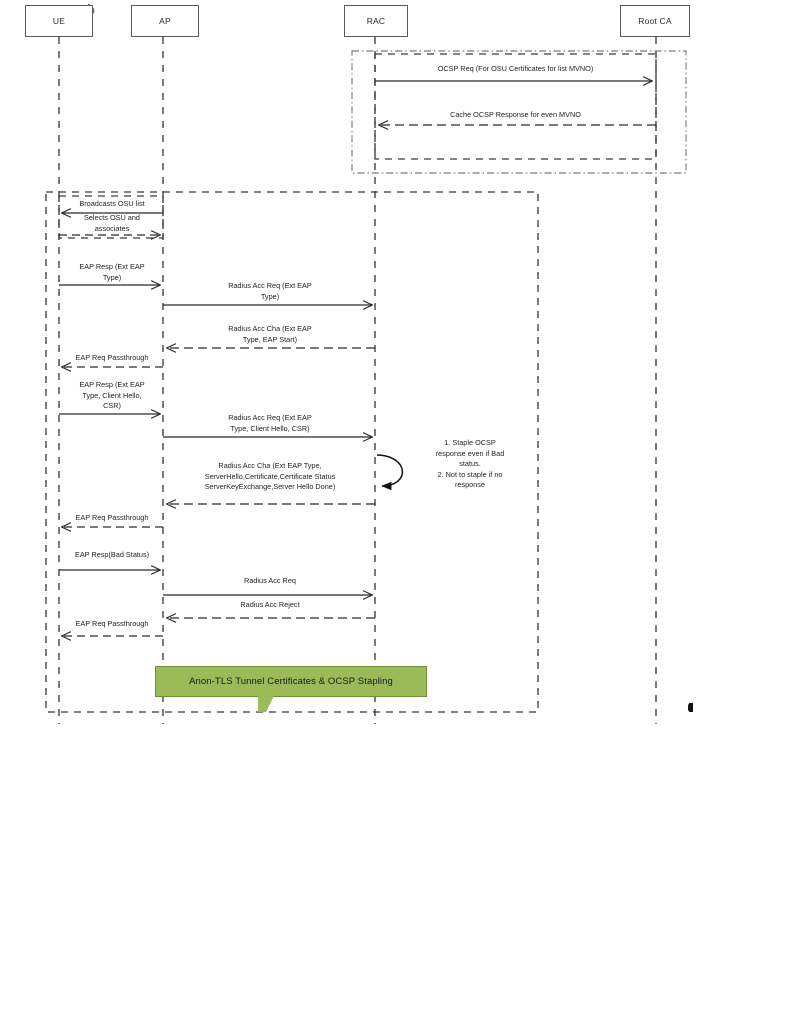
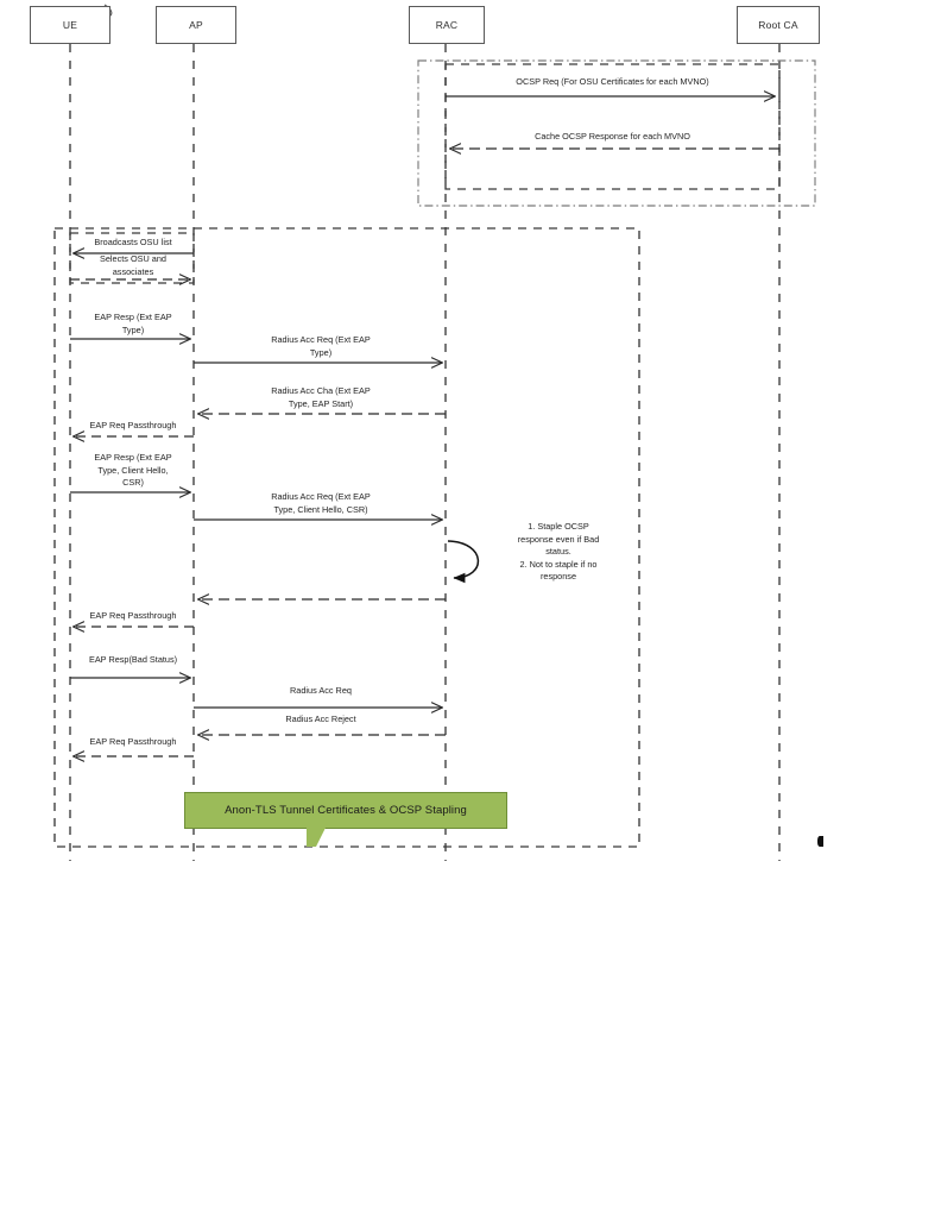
  UE
  AP
  RAC
  Root CA
- OCSP Req (For OSU Certificates for list MVNO)
+ OCSP Req (For OSU Certificates for each MVNO)
- Cache OCSP Response for even MVNO
+ Cache OCSP Response for each MVNO
  Broadcasts OSU list
  Selects OSU and
  associates
  EAP Resp (Ext EAP
  Type)
  Radius Acc Req (Ext EAP
  Type)
  Radius Acc Cha (Ext EAP
  Type, EAP Start)
  EAP Req Passthrough
  EAP Resp (Ext EAP
  Type, Client Hello,
  CSR)
  Radius Acc Req (Ext EAP
  Type, Client Hello, CSR)
- Radius Acc Cha (Ext EAP Type,
- ServerHello,Certificate,Certificate Status
- ServerKeyExchange,Server Hello Done)
  EAP Req Passthrough
  EAP Resp(Bad Status)
  Radius Acc Req
  Radius Acc Reject
  EAP Req Passthrough
  1. Staple OCSP
  response even if Bad
  status.
  2. Not to staple if no
  response
  Anon-TLS Tunnel Certificates & OCSP Stapling
